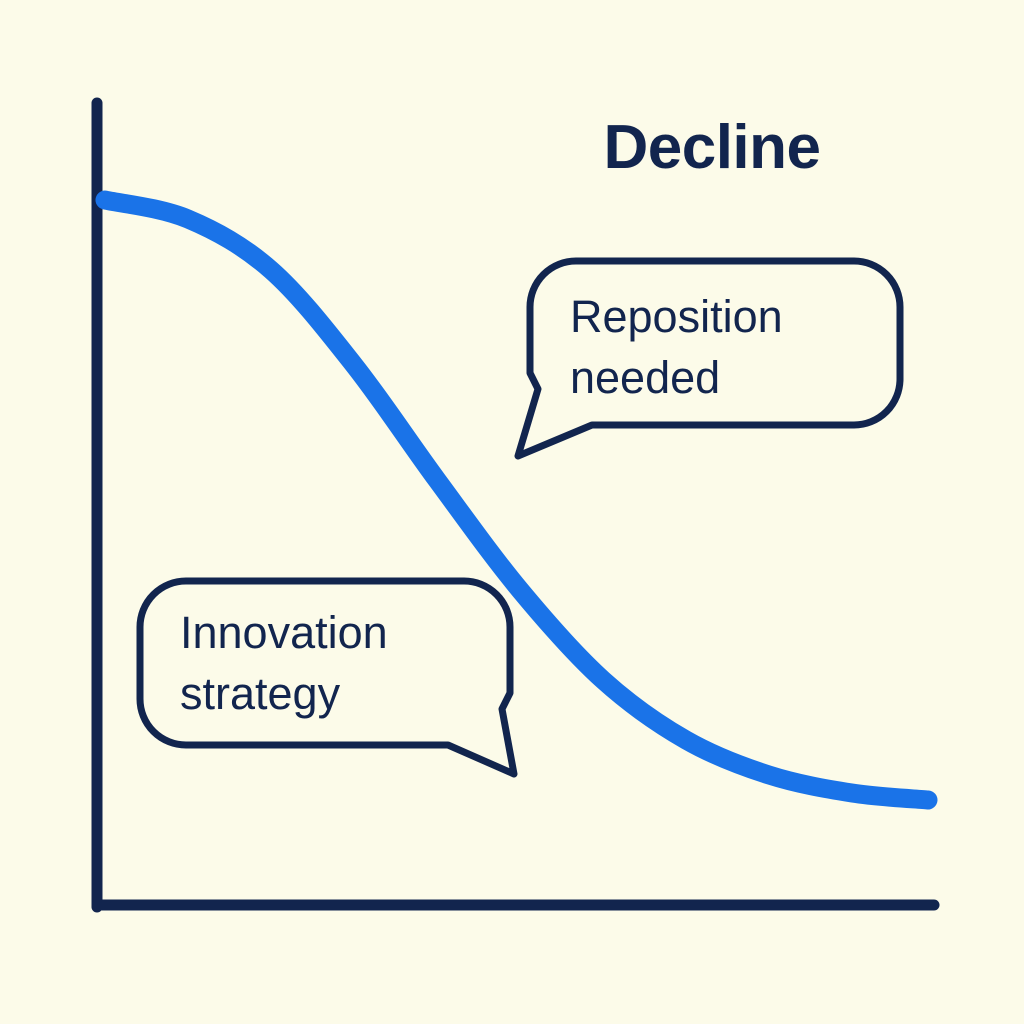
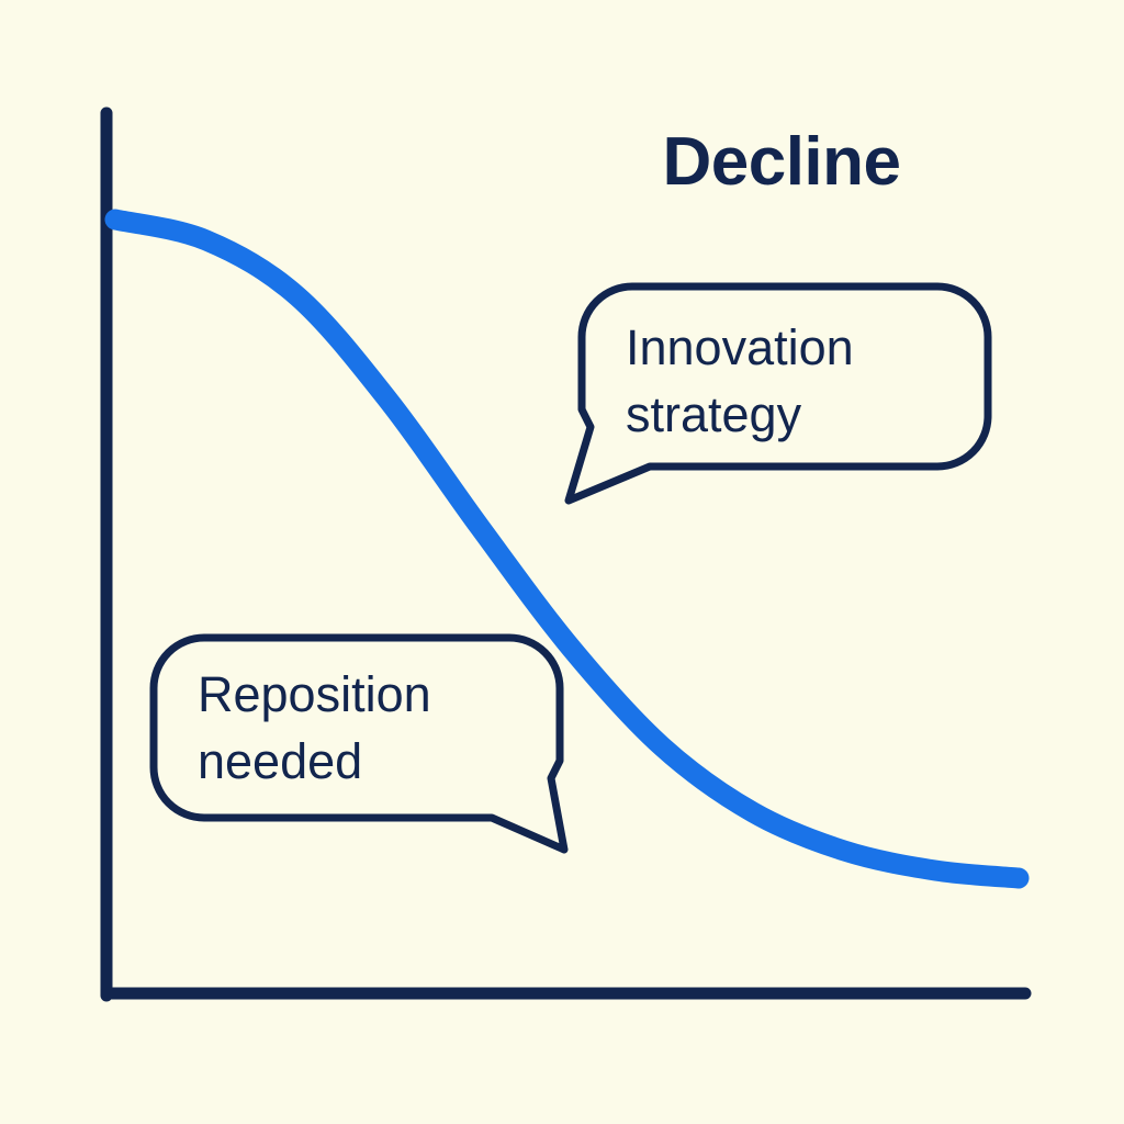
  Decline
- Reposition
+ Innovation
- needed
+ strategy
- Innovation
+ Reposition
- strategy
+ needed
